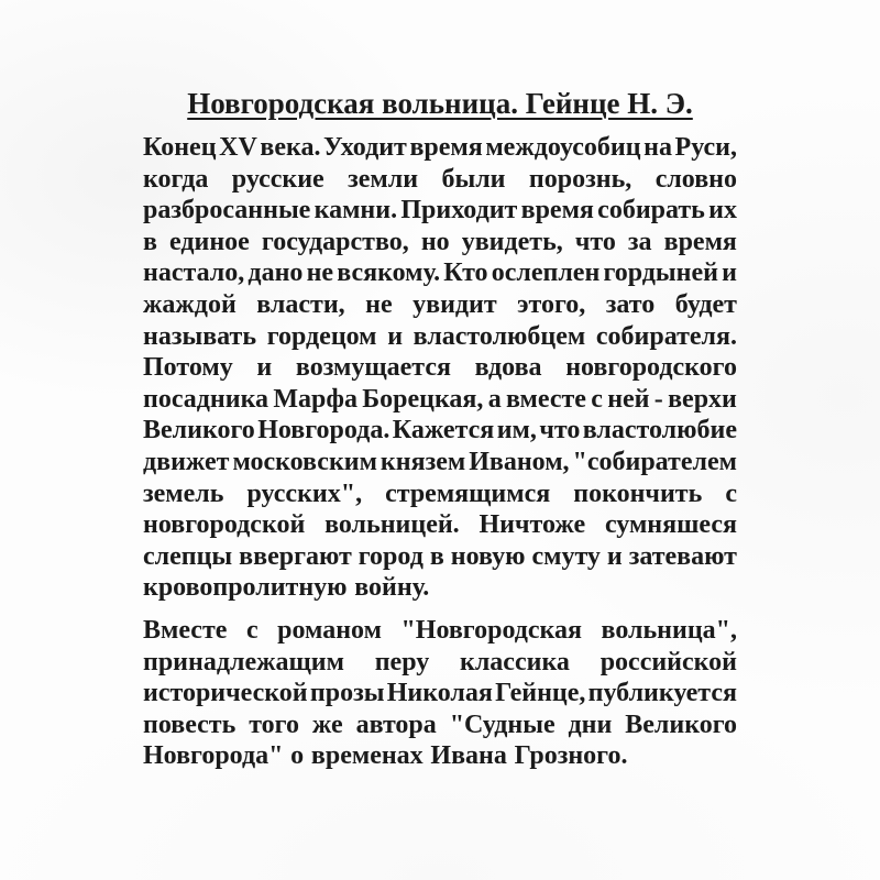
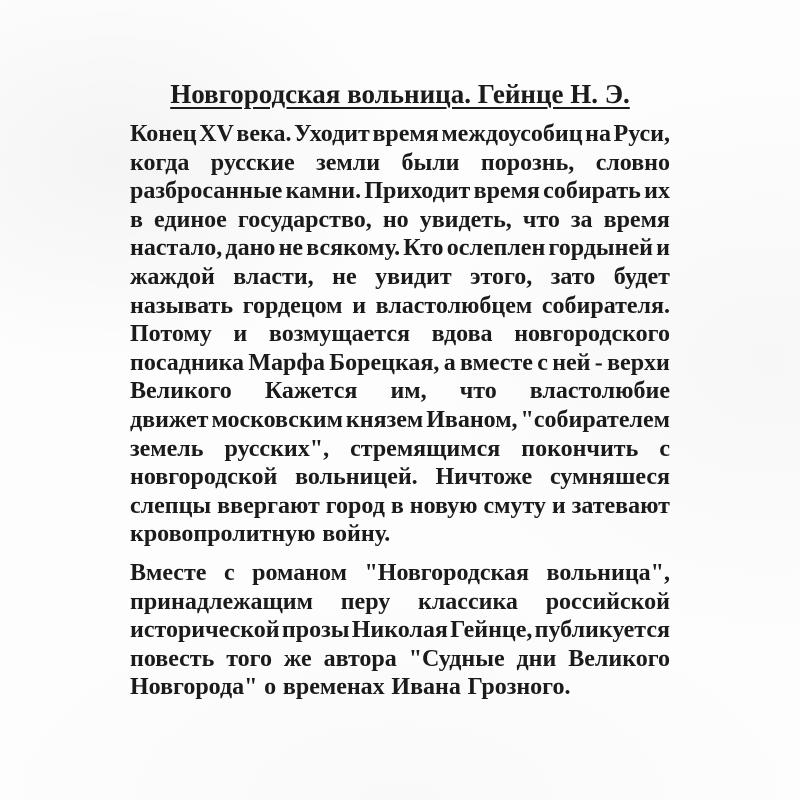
  Новгородская вольница. Гейнце Н. Э.
  Конец
  XV
  века.
  Уходит
  время
  междоусобиц
  на
  Руси,
  когда
  русские
  земли
  были
  порознь,
  словно
  разбросанные
  камни.
  Приходит
  время
  собирать
  их
  в
  единое
  государство,
  но
  увидеть,
  что
  за
  время
  настало,
  дано
  не
  всякому.
  Кто
  ослеплен
  гордыней
  и
  жаждой
  власти,
  не
  увидит
  этого,
  зато
  будет
  называть
  гордецом
  и
  властолюбцем
  собирателя.
  Потому
  и
  возмущается
  вдова
  новгородского
  посадника
  Марфа
  Борецкая,
  а
  вместе
  с
  ней
  -
  верхи
  Великого
- Новгорода.
  Кажется
  им,
  что
  властолюбие
  движет
  московским
  князем
  Иваном,
  "собирателем
  земель
  русских",
  стремящимся
  покончить
  с
  новгородской
  вольницей.
  Ничтоже
  сумняшеся
  слепцы
  ввергают
  город
  в
  новую
  смуту
  и
  затевают
  кровопролитную
  войну.
  Вместе
  с
  романом
  "Новгородская
  вольница",
  принадлежащим
  перу
  классика
  российской
  исторической
  прозы
  Николая
  Гейнце,
  публикуется
  повесть
  того
  же
  автора
  "Судные
  дни
  Великого
  Новгорода"
  о
  временах
  Ивана
  Грозного.
